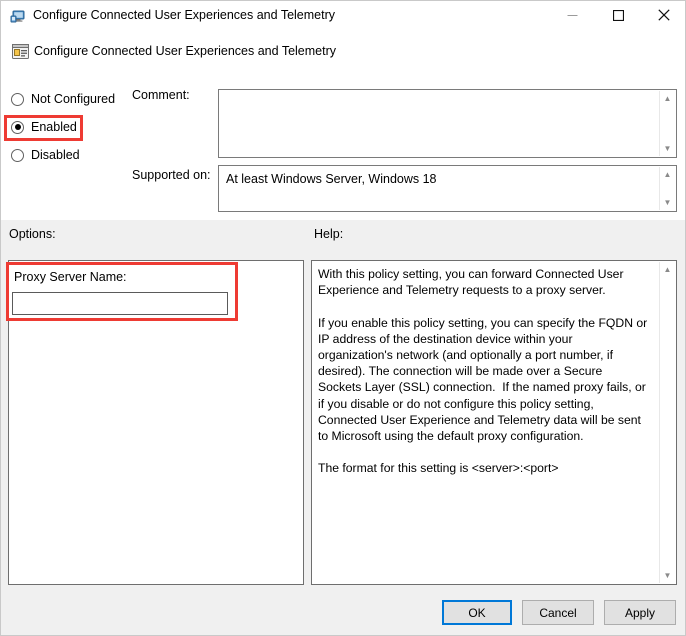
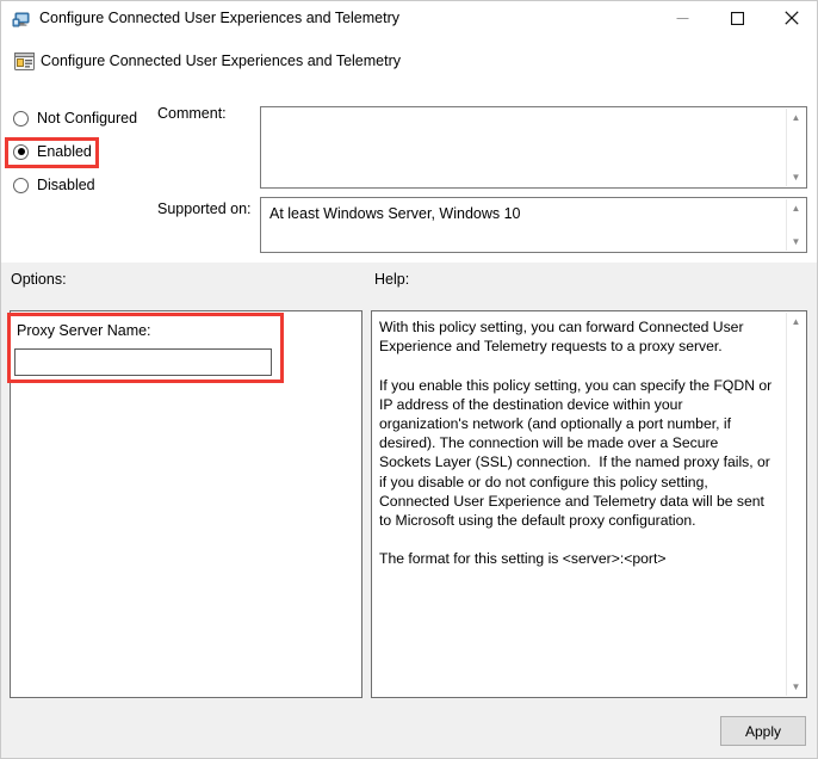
  Configure Connected User Experiences and Telemetry
  Configure Connected User Experiences and Telemetry
  Not Configured
  Enabled
  Disabled
  Comment:
  ▲
  ▼
  Supported on:
- At least Windows Server, Windows 18
+ At least Windows Server, Windows 10
  ▲
  ▼
  Options:
  Help:
  Proxy Server Name:
  With this policy setting, you can forward Connected User Experience and Telemetry requests to a proxy server.
  If you enable this policy setting, you can specify the FQDN or IP address of the destination device within your organization's network (and optionally a port number, if desired). The connection will be made over a Secure Sockets Layer (SSL) connection. If the named proxy fails, or if you disable or do not configure this policy setting, Connected User Experience and Telemetry data will be sent to Microsoft using the default proxy configuration.
  The format for this setting is <server>:<port>
  ▲
  ▼
- OK
- Cancel
  Apply
